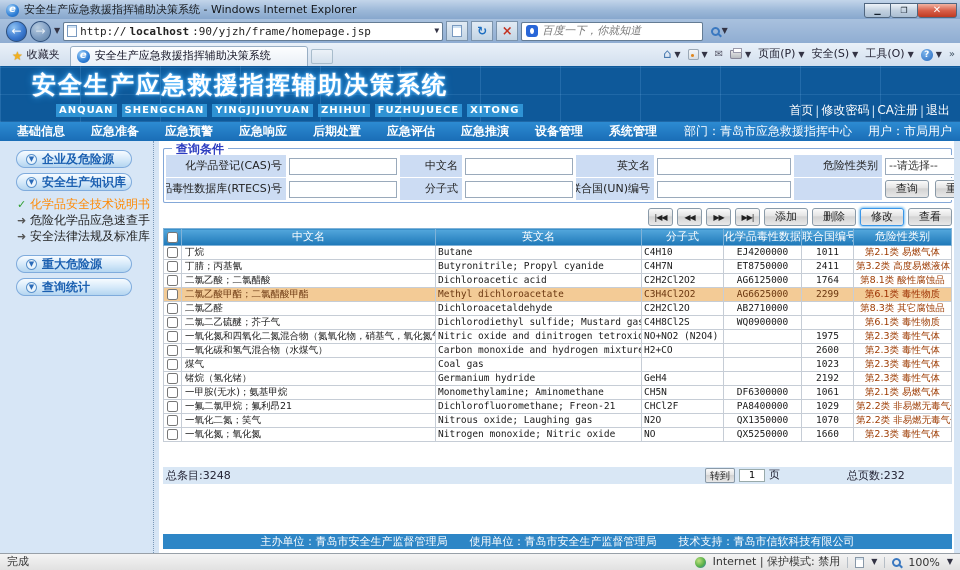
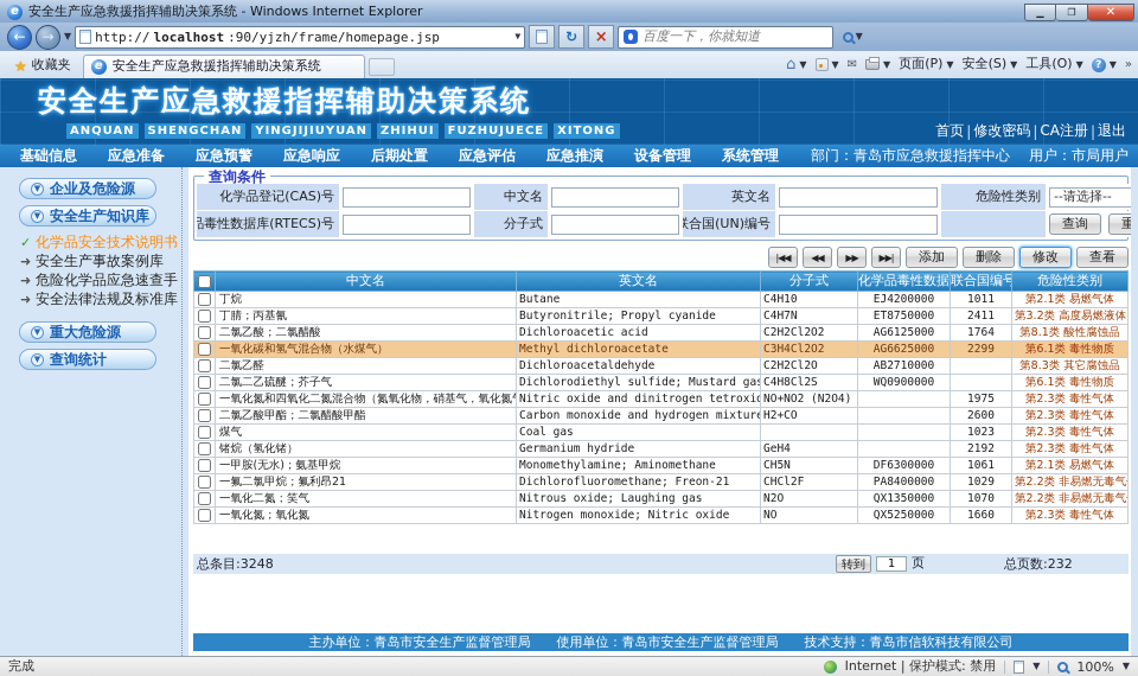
  e
  安全生产应急救援指挥辅助决策系统 - Windows Internet Explorer
  ▁
  ❐
  ✕
  ←
  →
  ▼
  http://
  localhost
  :90/yjzh/frame/homepage.jsp
  ▼
  ↻
  ×
  百度一下，你就知道
  ▼
  ★
  收藏夹
  e
  安全生产应急救援指挥辅助决策系统
  ⌂
  ▼
  ▼
  ✉
  ▼
  页面(P)
  ▼
  安全(S)
  ▼
  工具(O)
  ▼
  ?
  ▼
  »
  安全生产应急救援指挥辅助决策系统
  ANQUAN
  SHENGCHAN
  YINGJIJIUYUAN
  ZHIHUI
  FUZHUJUECE
  XITONG
  首页
  |
  修改密码
  |
  CA注册
  |
  退出
  基础信息
  应急准备
  应急预警
  应急响应
  后期处置
  应急评估
  应急推演
  设备管理
  系统管理
  部门：青岛市应急救援指挥中心
  用户：市局用户
  ▼
  企业及危险源
  ▼
  安全生产知识库
  ✓ 化学品安全技术说明书
+ ➜ 安全生产事故案例库
  ➜ 危险化学品应急速查手
  ➜ 安全法律法规及标准库
  ▼
  重大危险源
  ▼
  查询统计
  查询条件
  化学品登记(CAS)号
  中文名
  英文名
  危险性类别
  --请选择--
  品毒性数据库(RTECS)号
  分子式
  联合国(UN)编号
  查询
  |◀◀
  ◀◀
  ▶▶
  ▶▶|
  添加
  删除
  修改
  查看
  	中文名	英文名	分子式	化学品毒性数据	联合国编号	危险性类别
  	丁烷	Butane	C4H10	EJ4200000	1011	第2.1类 易燃气体
  	丁腈；丙基氰	Butyronitrile; Propyl cyanide	C4H7N	ET8750000	2411	第3.2类 高度易燃液体
  	二氯乙酸；二氯醋酸	Dichloroacetic acid	C2H2Cl2O2	AG6125000	1764	第8.1类 酸性腐蚀品
- 	二氯乙酸甲酯；二氯醋酸甲酯	Methyl dichloroacetate	C3H4Cl2O2	AG6625000	2299	第6.1类 毒性物质
+ 	一氧化碳和氢气混合物（水煤气）	Methyl dichloroacetate	C3H4Cl2O2	AG6625000	2299	第6.1类 毒性物质
  	二氯乙醛	Dichloroacetaldehyde	C2H2Cl2O	AB2710000		第8.3类 其它腐蚀品
  	二氯二乙硫醚；芥子气	Dichlorodiethyl sulfide; Mustard ga	C4H8Cl2S	WQ0900000		第6.1类 毒性物质
  	一氧化氮和四氧化二氮混合物（氮氧化物，硝基气，氧化氮	Nitric oxide and dinitrogen tetroxi	NO+NO2 (N2O4)		1975	第2.3类 毒性气体
- 	一氧化碳和氢气混合物（水煤气）	Carbon monoxide and hydrogen mixtur	H2+CO		2600	第2.3类 毒性气体
+ 	二氯乙酸甲酯；二氯醋酸甲酯	Carbon monoxide and hydrogen mixtur	H2+CO		2600	第2.3类 毒性气体
  	煤气	Coal gas			1023	第2.3类 毒性气体
  	锗烷（氢化锗）	Germanium hydride	GeH4		2192	第2.3类 毒性气体
  	一甲胺(无水)；氨基甲烷	Monomethylamine; Aminomethane	CH5N	DF6300000	1061	第2.1类 易燃气体
  	一氟二氯甲烷；氟利昂21	Dichlorofluoromethane; Freon-21	CHCl2F	PA8400000	1029	第2.2类 非易燃无毒气
  	一氧化二氮；笑气	Nitrous oxide; Laughing gas	N2O	QX1350000	1070	第2.2类 非易燃无毒气
  	一氧化氮；氧化氮	Nitrogen monoxide; Nitric oxide	NO	QX5250000	1660	第2.3类 毒性气体
  总条目:3248
  转到
  1
  页
  总页数:232
  主办单位：青岛市安全生产监督管理局 使用单位：青岛市安全生产监督管理局 技术支持：青岛市信软科技有限公司
  完成
  Internet | 保护模式: 禁用
  ▼
  100%
  ▼
